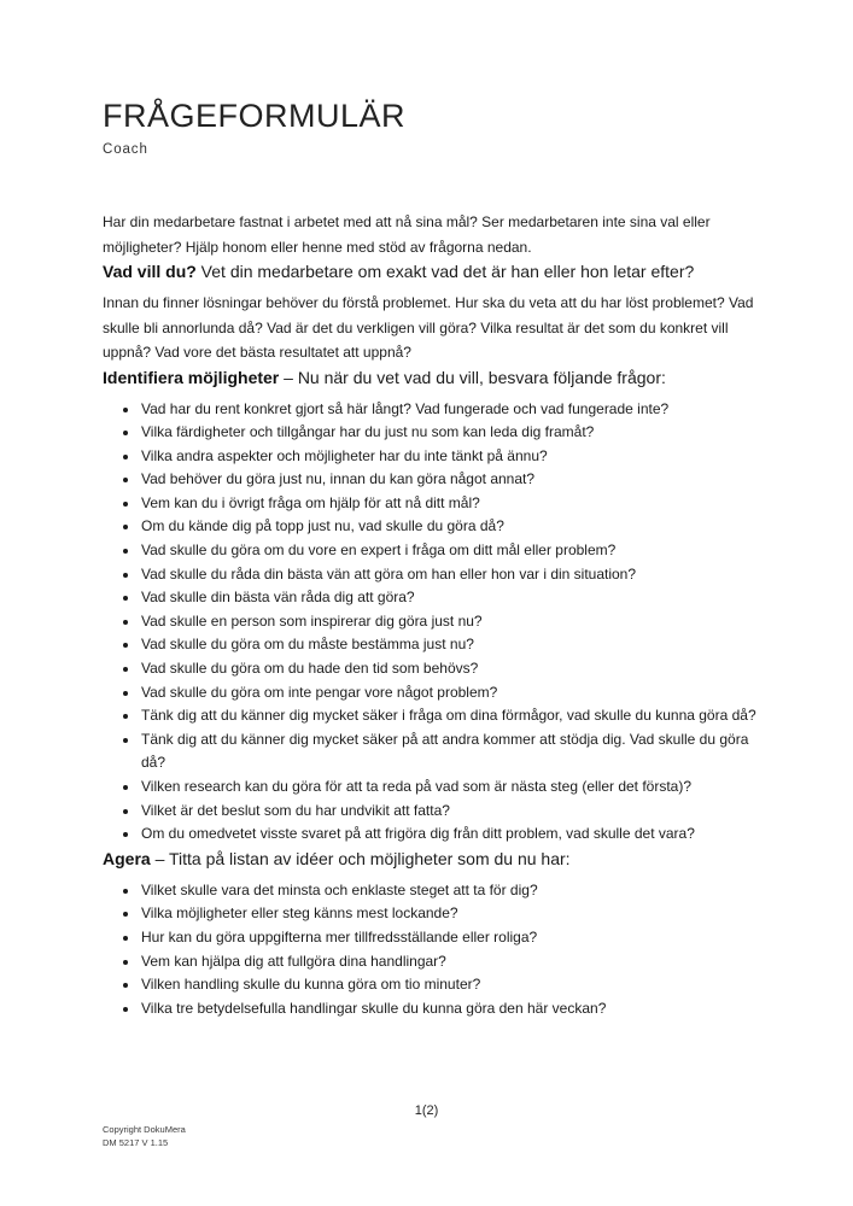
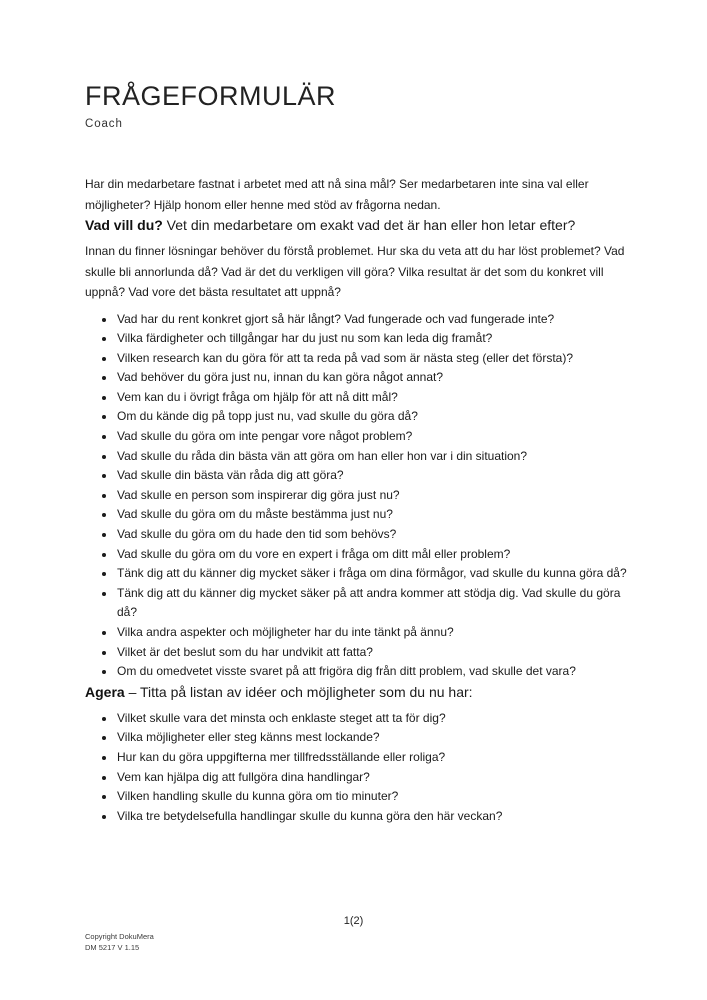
  FRÅGEFORMULÄR
  Coach
  Har din medarbetare fastnat i arbetet med att nå sina mål? Ser medarbetaren inte sina val eller möjligheter? Hjälp honom eller henne med stöd av frågorna nedan.
  Vad vill du? Vet din medarbetare om exakt vad det är han eller hon letar efter?
  Innan du finner lösningar behöver du förstå problemet. Hur ska du veta att du har löst problemet? Vad skulle bli annorlunda då? Vad är det du verkligen vill göra? Vilka resultat är det som du konkret vill uppnå? Vad vore det bästa resultatet att uppnå?
- Identifiera möjligheter – Nu när du vet vad du vill, besvara följande frågor:
  Vad har du rent konkret gjort så här långt? Vad fungerade och vad fungerade inte?
  Vilka färdigheter och tillgångar har du just nu som kan leda dig framåt?
- Vilka andra aspekter och möjligheter har du inte tänkt på ännu?
+ Vilken research kan du göra för att ta reda på vad som är nästa steg (eller det första)?
  Vad behöver du göra just nu, innan du kan göra något annat?
  Vem kan du i övrigt fråga om hjälp för att nå ditt mål?
  Om du kände dig på topp just nu, vad skulle du göra då?
- Vad skulle du göra om du vore en expert i fråga om ditt mål eller problem?
+ Vad skulle du göra om inte pengar vore något problem?
  Vad skulle du råda din bästa vän att göra om han eller hon var i din situation?
  Vad skulle din bästa vän råda dig att göra?
  Vad skulle en person som inspirerar dig göra just nu?
  Vad skulle du göra om du måste bestämma just nu?
  Vad skulle du göra om du hade den tid som behövs?
- Vad skulle du göra om inte pengar vore något problem?
+ Vad skulle du göra om du vore en expert i fråga om ditt mål eller problem?
  Tänk dig att du känner dig mycket säker i fråga om dina förmågor, vad skulle du kunna göra då?
  Tänk dig att du känner dig mycket säker på att andra kommer att stödja dig. Vad skulle du göra då?
- Vilken research kan du göra för att ta reda på vad som är nästa steg (eller det första)?
+ Vilka andra aspekter och möjligheter har du inte tänkt på ännu?
  Vilket är det beslut som du har undvikit att fatta?
  Om du omedvetet visste svaret på att frigöra dig från ditt problem, vad skulle det vara?
  Agera – Titta på listan av idéer och möjligheter som du nu har:
  Vilket skulle vara det minsta och enklaste steget att ta för dig?
  Vilka möjligheter eller steg känns mest lockande?
  Hur kan du göra uppgifterna mer tillfredsställande eller roliga?
  Vem kan hjälpa dig att fullgöra dina handlingar?
  Vilken handling skulle du kunna göra om tio minuter?
  Vilka tre betydelsefulla handlingar skulle du kunna göra den här veckan?
  1(2)
  Copyright DokuMera
  DM 5217 V 1.15
